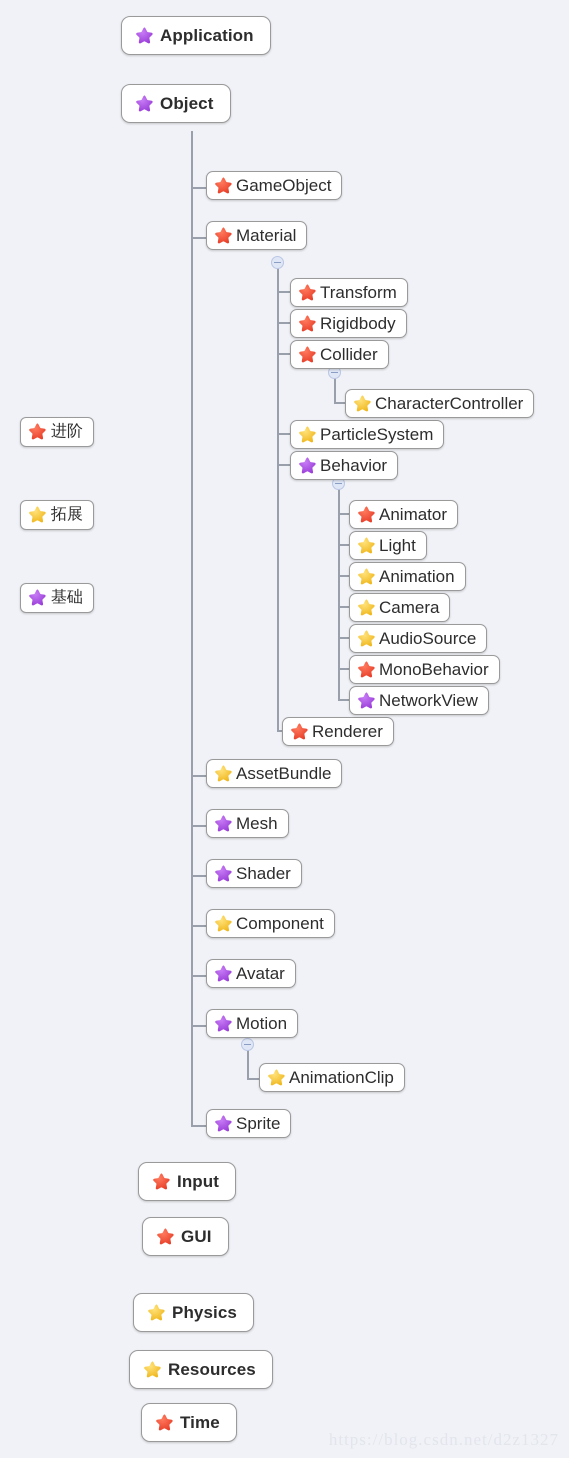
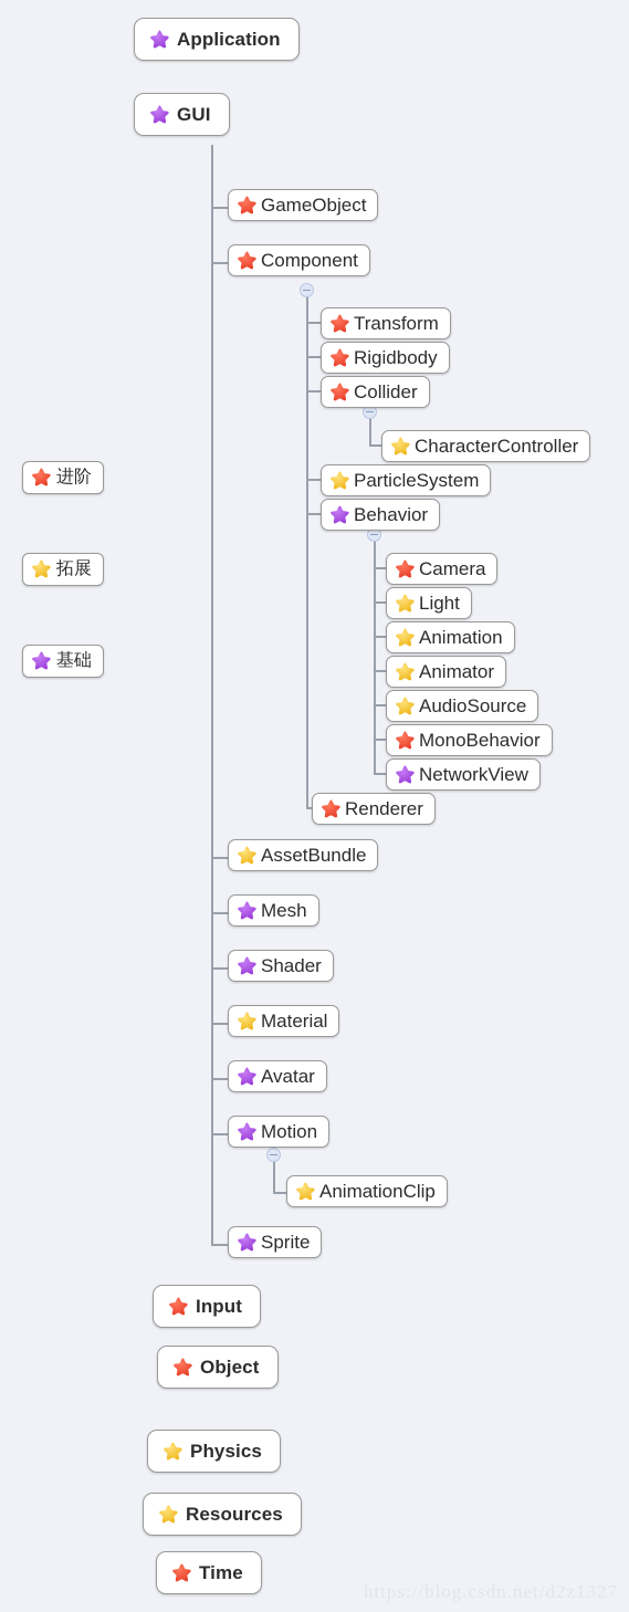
  进阶
  拓展
  基础
  Application
- Object
+ GUI
  Input
- GUI
+ Object
  Physics
  Resources
  Time
  GameObject
- Material
+ Component
  AssetBundle
  Mesh
  Shader
- Component
+ Material
  Avatar
  Motion
  Sprite
  Transform
  Rigidbody
  Collider
  ParticleSystem
  Behavior
  Renderer
  CharacterController
- Animator
+ Camera
  Light
  Animation
- Camera
+ Animator
  AudioSource
  MonoBehavior
  NetworkView
  AnimationClip
